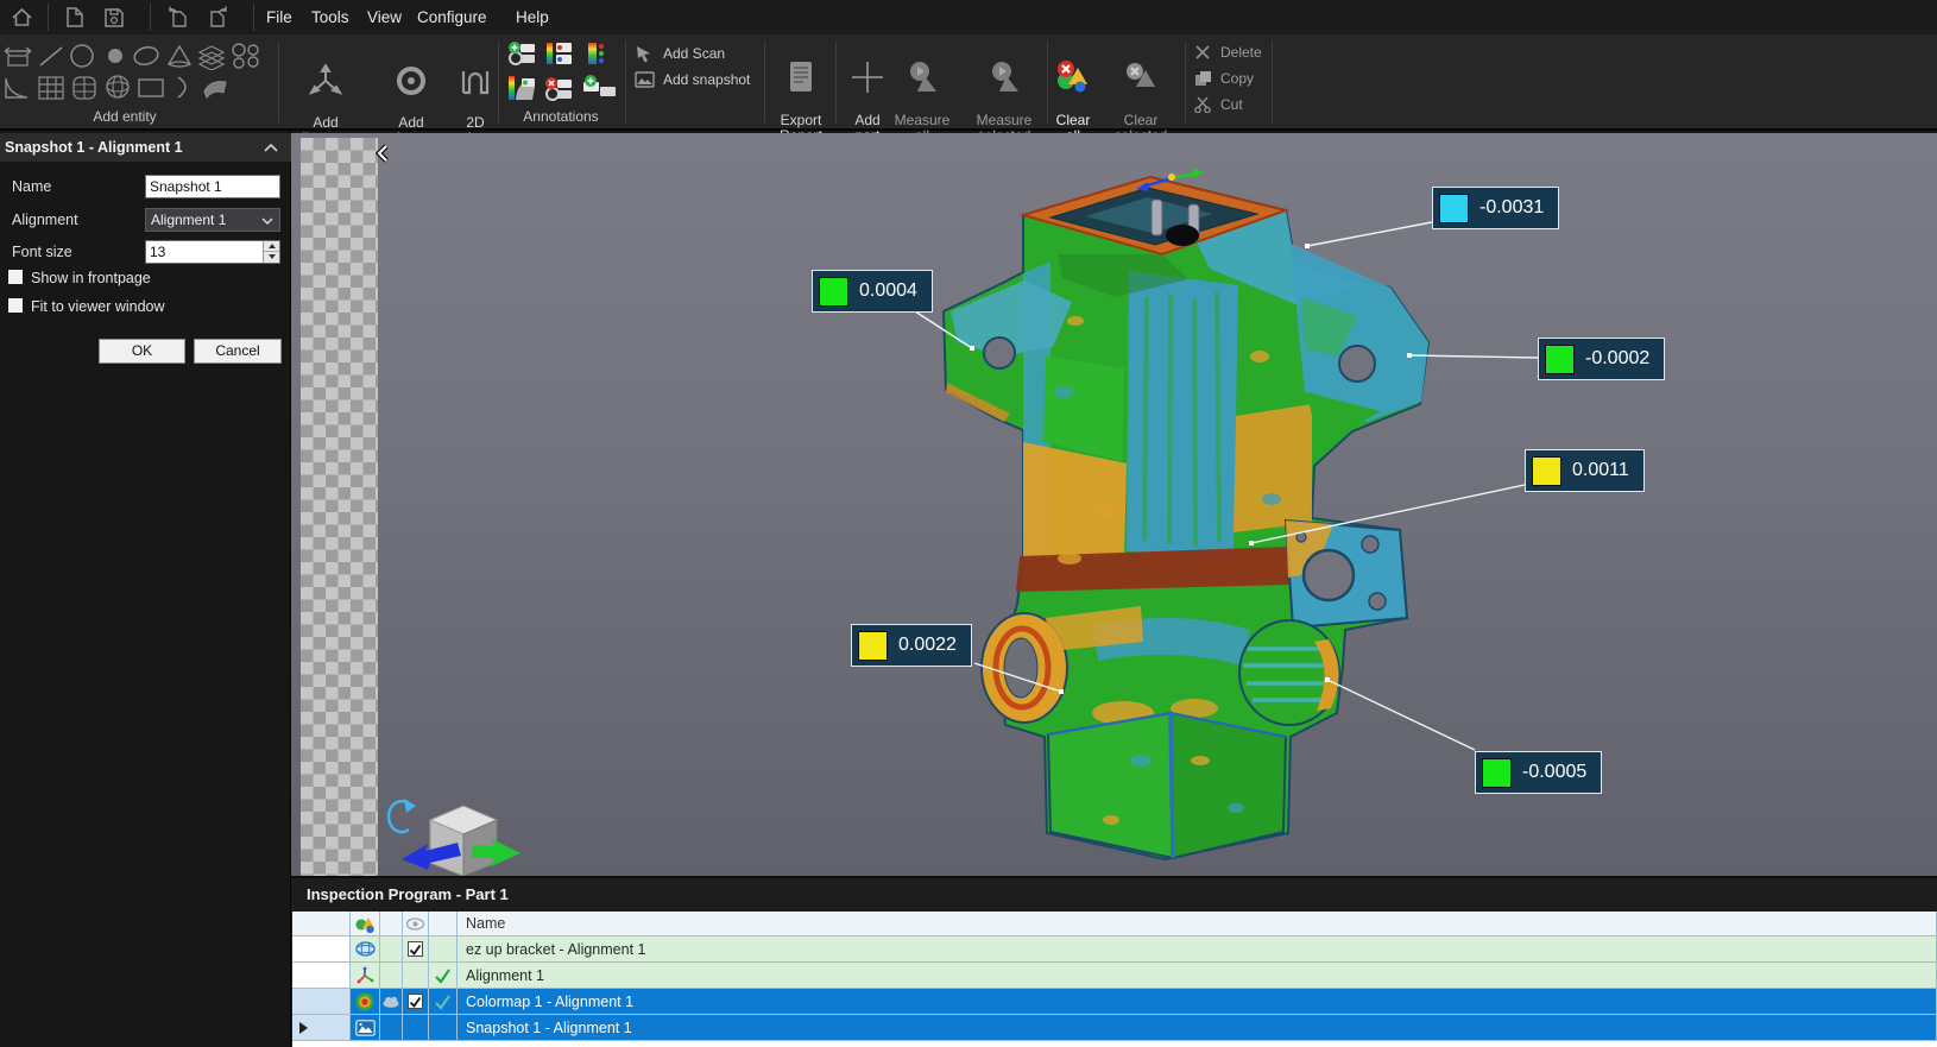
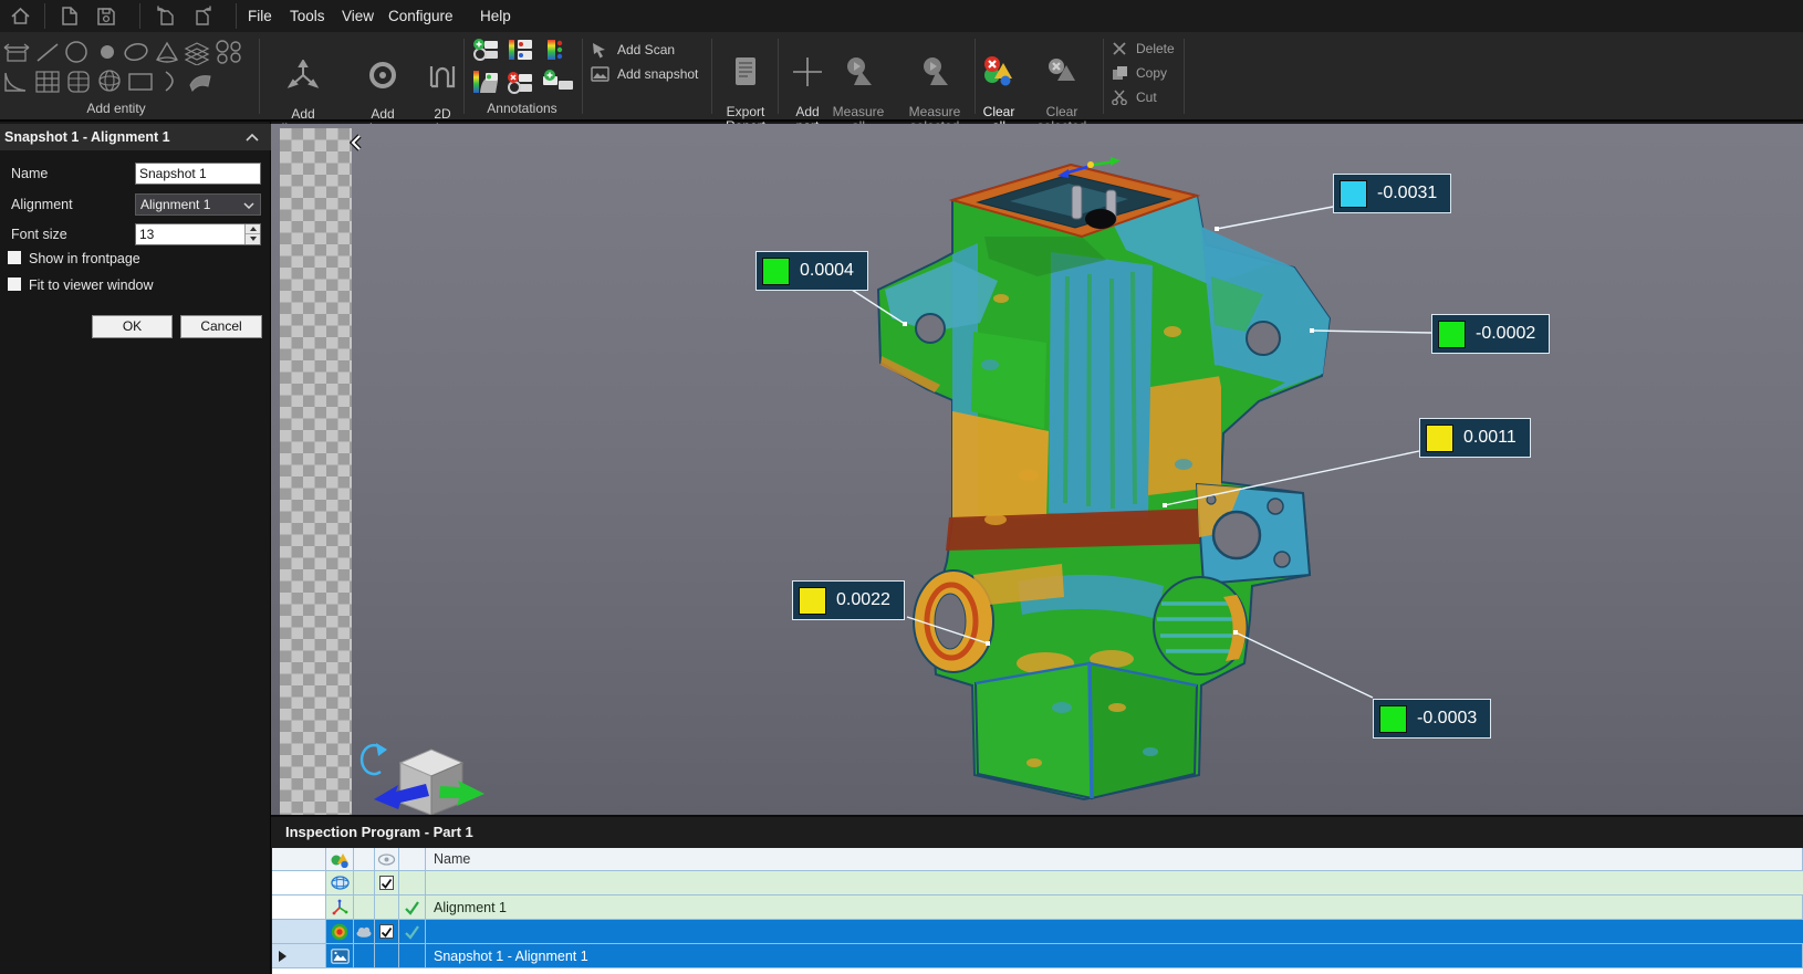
  File
  Tools
  View
  Configure
  Help
  Add entity
  Add
  Add
  2D
  Annotations
  Add Scan
  Add snapshot
  Export
  Add
  Measure
  Measure
  Clear
  Clear
  Delete
  Copy
  Cut
  Snapshot 1 - Alignment 1
  Name
  Snapshot 1
  Alignment
  Alignment 1
  Font size
  13
  Show in frontpage
  Fit to viewer window
  OK
  Cancel
  -0.0031
  0.0004
  -0.0002
  0.0011
  0.0022
- -0.0005
+ -0.0003
  Inspection Program - Part 1
  Name
- ez up bracket - Alignment 1
  Alignment 1
- Colormap 1 - Alignment 1
  Snapshot 1 - Alignment 1
